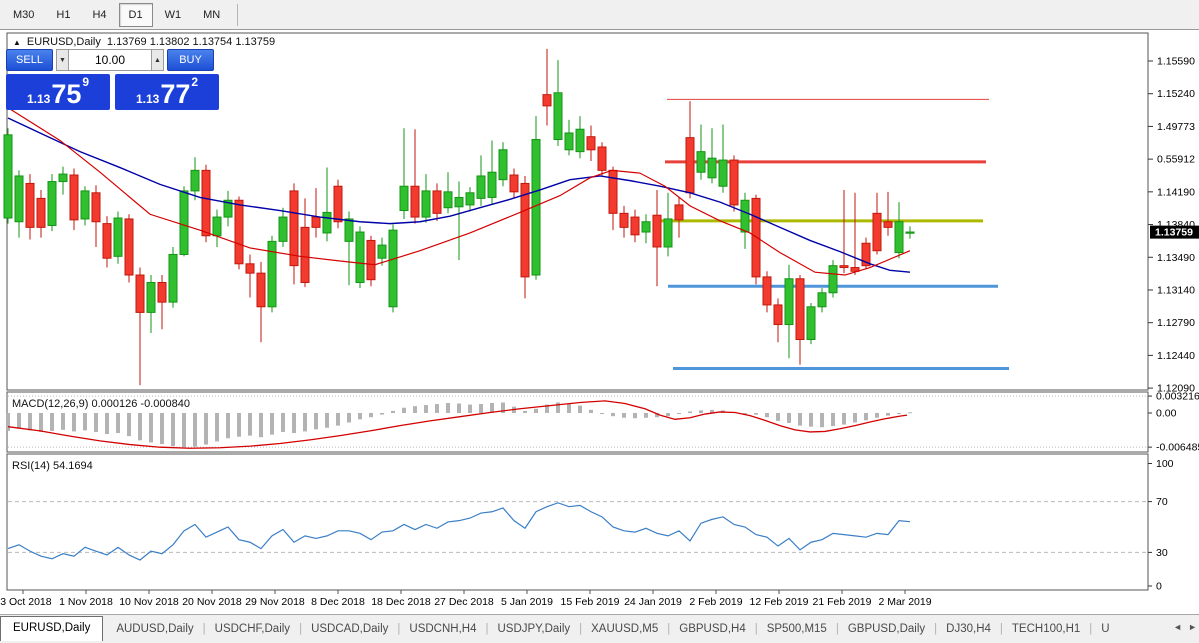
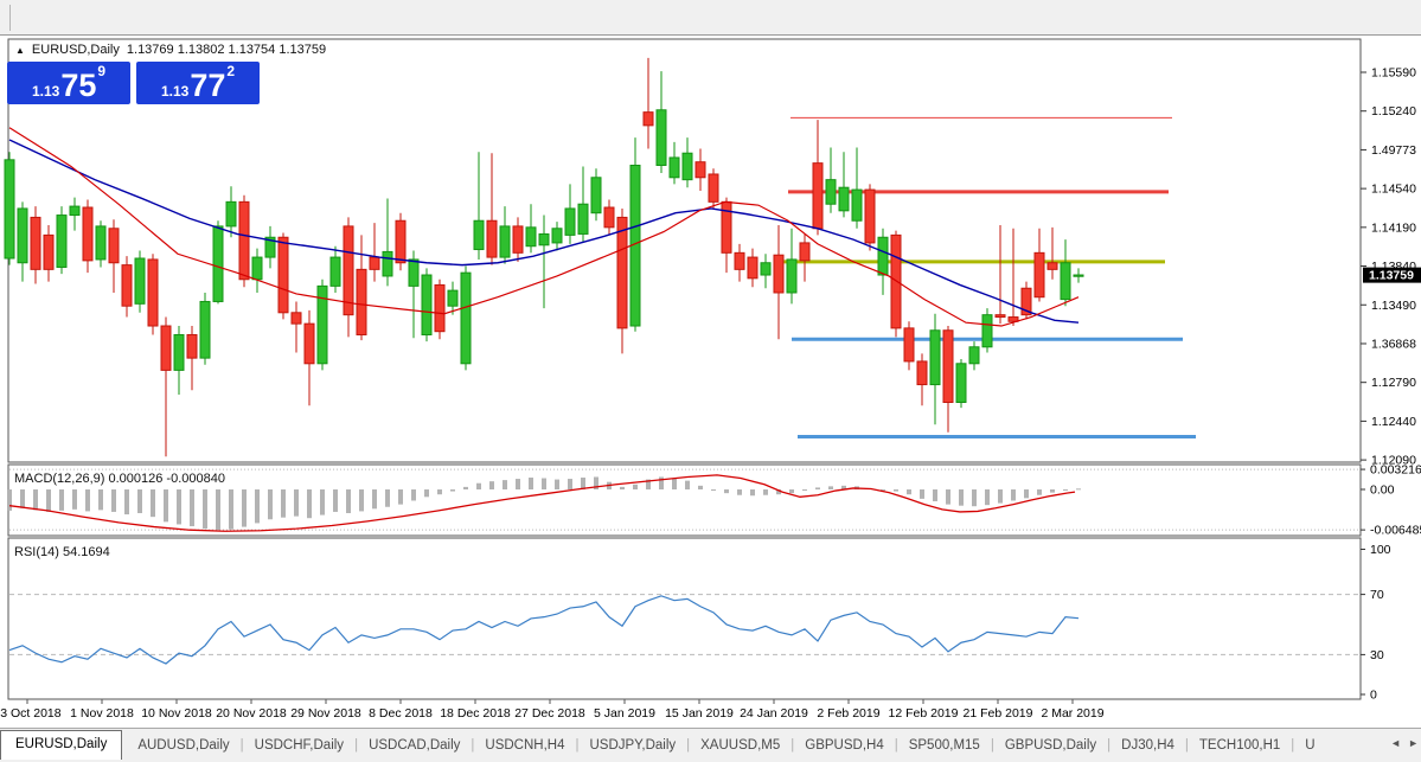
- M30
- H1
- H4
- D1
- W1
- MN
  1.15590
  1.15240
  1.49773
- 0.55912
+ 1.14540
  1.14190
  1.13840
  1.13490
- 1.13140
+ 1.36868
  1.12790
  1.12440
  1.12090
  1.13759
  0.003216
  0.00
  -0.00648
  100
  70
  30
  0
  3 Oct 2018
  1 Nov 2018
  10 Nov 2018
  20 Nov 2018
  29 Nov 2018
  8 Dec 2018
  18 Dec 2018
  27 Dec 2018
  5 Jan 2019
- 15 Feb 2019
+ 15 Jan 2019
  24 Jan 2019
  2 Feb 2019
  12 Feb 2019
  21 Feb 2019
  2 Mar 2019
  ▲
  EURUSD,Daily
  1.13769 1.13802 1.13754 1.13759
- SELL
- 10.00
- BUY
  1.13
  75
  9
  1.13
  77
  2
  MACD(12,26,9) 0.000126 -0.000840
  RSI(14) 54.1694
  EURUSD,Daily
  AUDUSD,Daily
  |
  USDCHF,Daily
  |
  USDCAD,Daily
  |
  USDCNH,H4
  |
  USDJPY,Daily
  |
  XAUUSD,M5
  |
  GBPUSD,H4
  |
  SP500,M15
  |
  GBPUSD,Daily
  |
  DJ30,H4
  |
  TECH100,H1
  |
  U
  ◄
  ►
